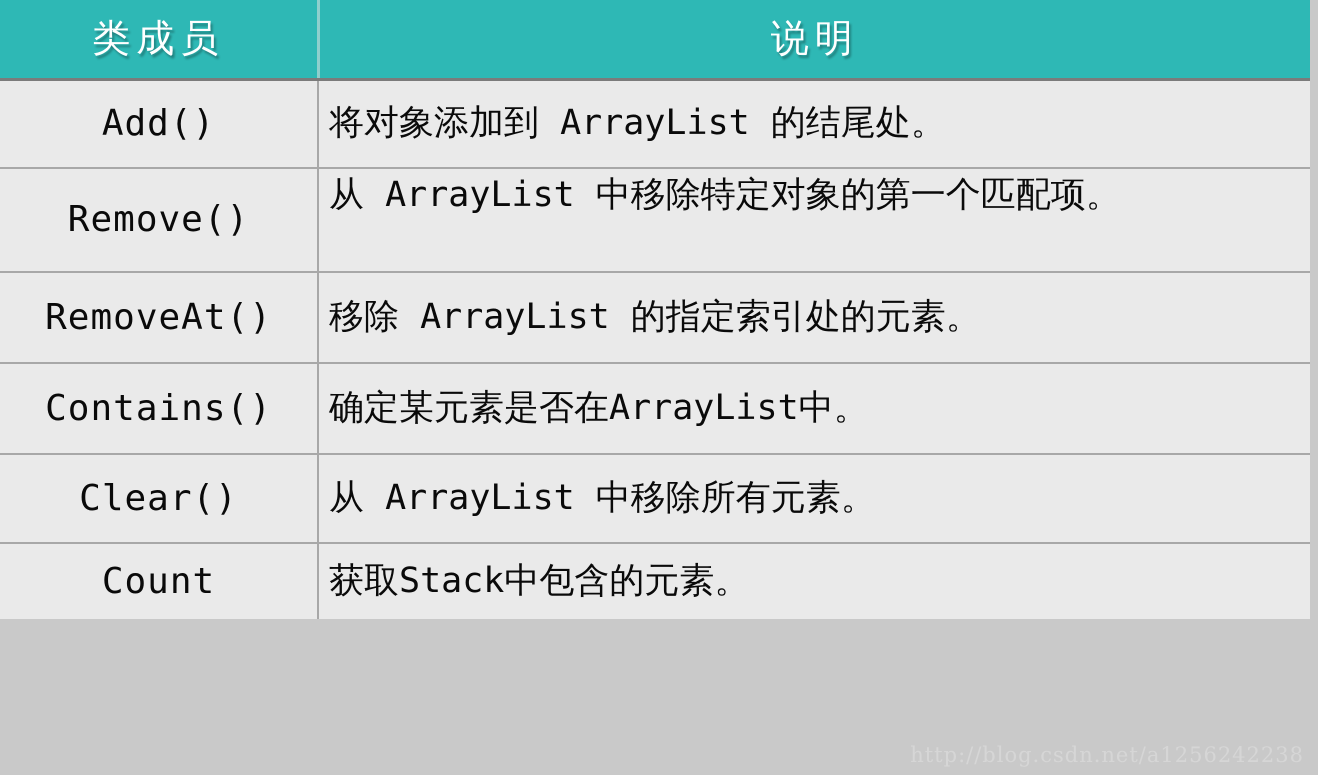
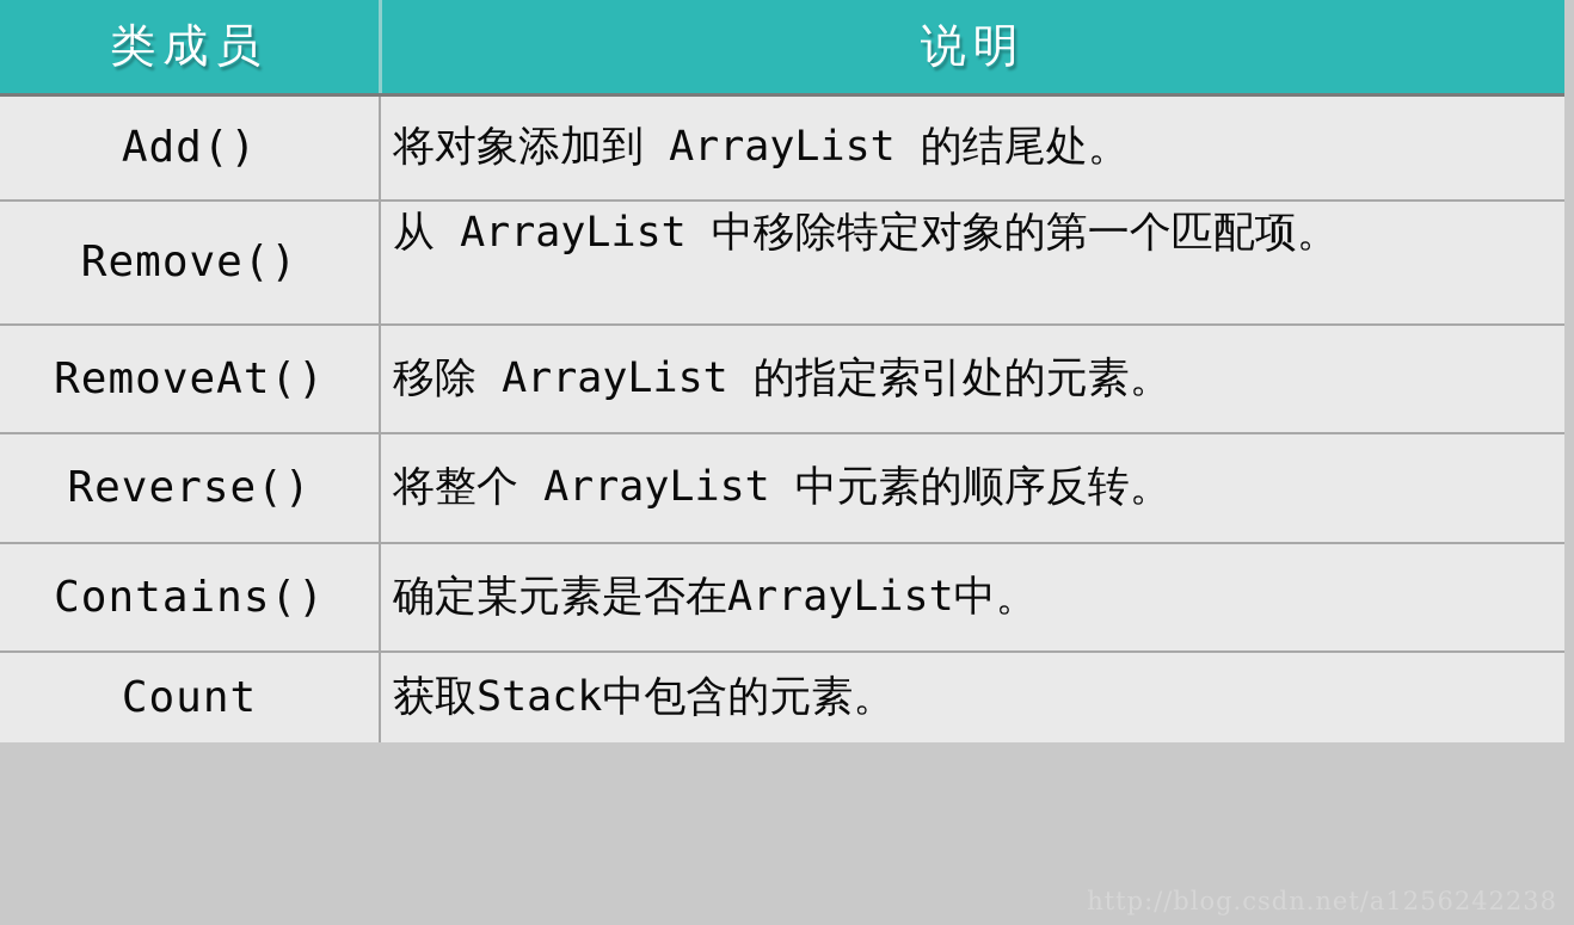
  类成员	说明
  Add()	将对象添加到 ArrayList 的结尾处。
  Remove()	从 ArrayList 中移除特定对象的第一个匹配项。
  RemoveAt()	移除 ArrayList 的指定索引处的元素。
+ Reverse()	将整个 ArrayList 中元素的顺序反转。
  Contains()	确定某元素是否在ArrayList中。
- Clear()	从 ArrayList 中移除所有元素。
  Count	获取Stack中包含的元素。
